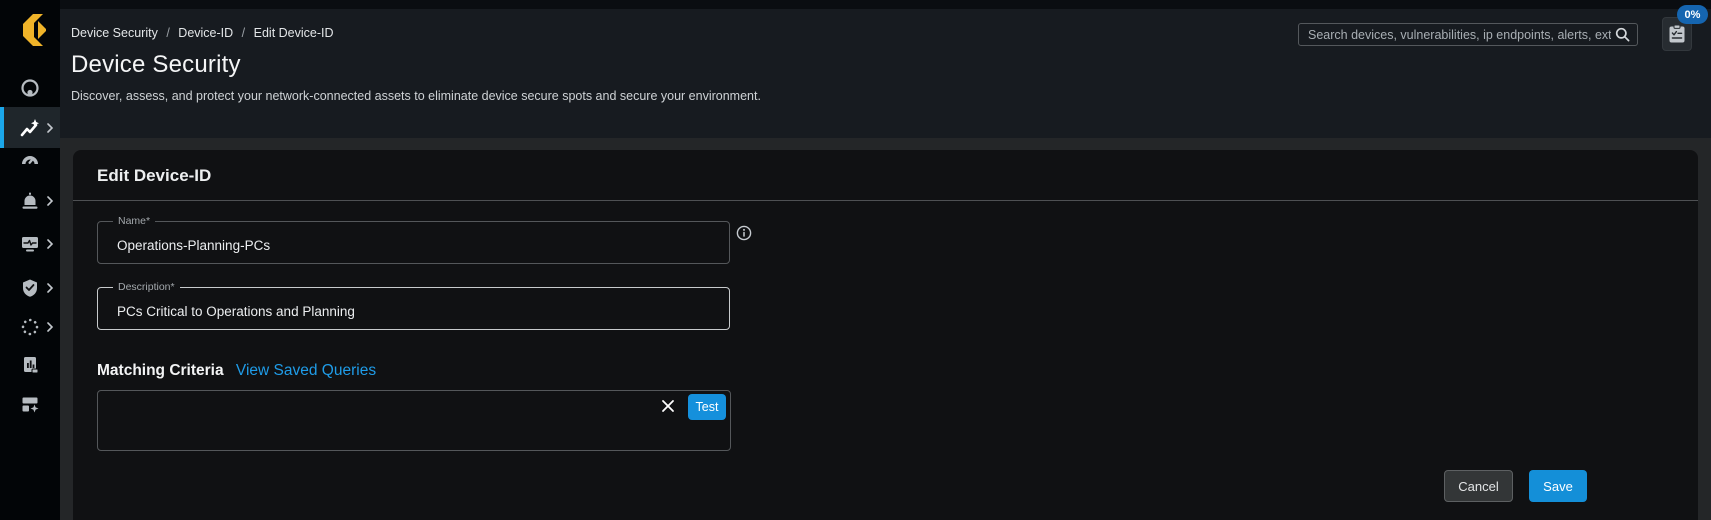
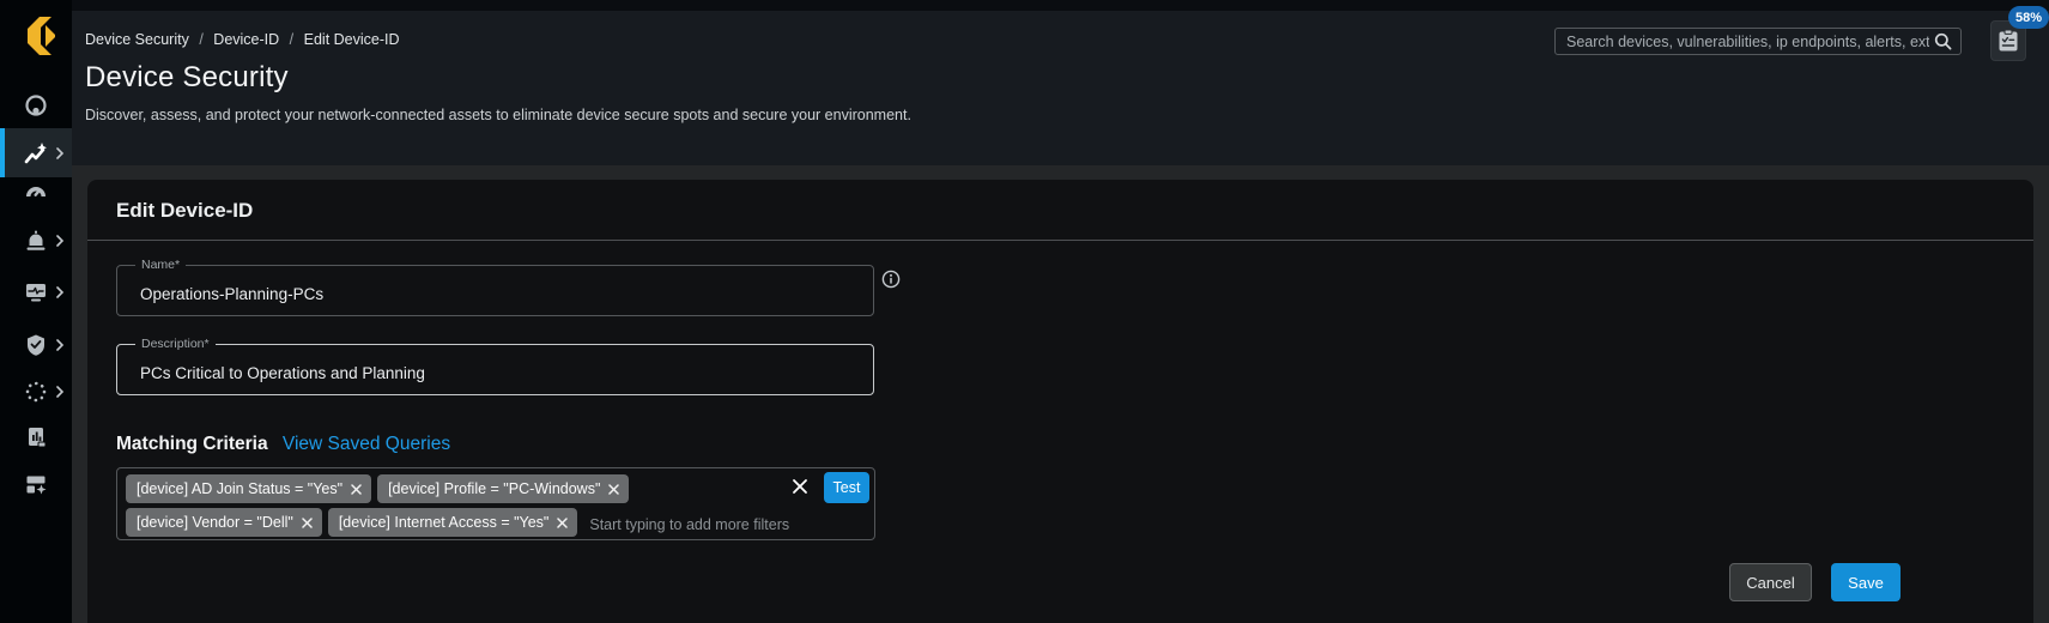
  Device Security / Device-ID / Edit Device-ID
  Device Security
  Discover, assess, and protect your network-connected assets to eliminate device secure spots and secure your environment.
  Search devices, vulnerabilities, ip endpoints, alerts, ext
- 0%
+ 58%
  Edit Device-ID
  Name*
  Operations-Planning-PCs
  Description*
  PCs Critical to Operations and Planning
  Matching Criteria View Saved Queries
+ [device] AD Join Status = "Yes"
+ [device] Profile = "PC-Windows"
+ [device] Vendor = "Dell"
+ [device] Internet Access = "Yes"
+ Start typing to add more filters
  Test
  Cancel
  Save
